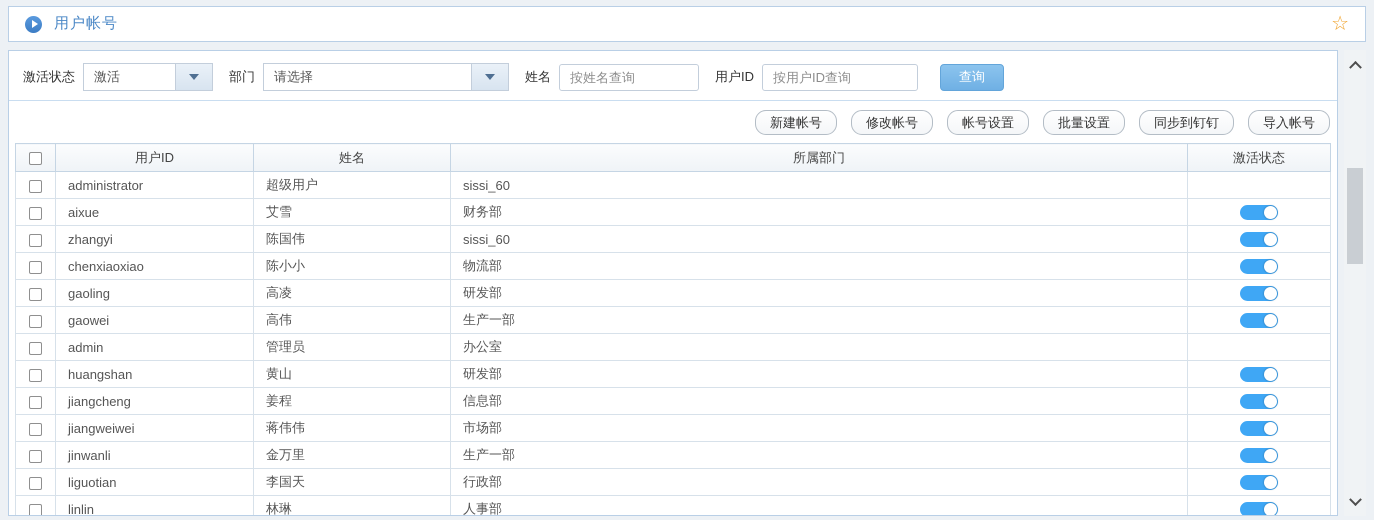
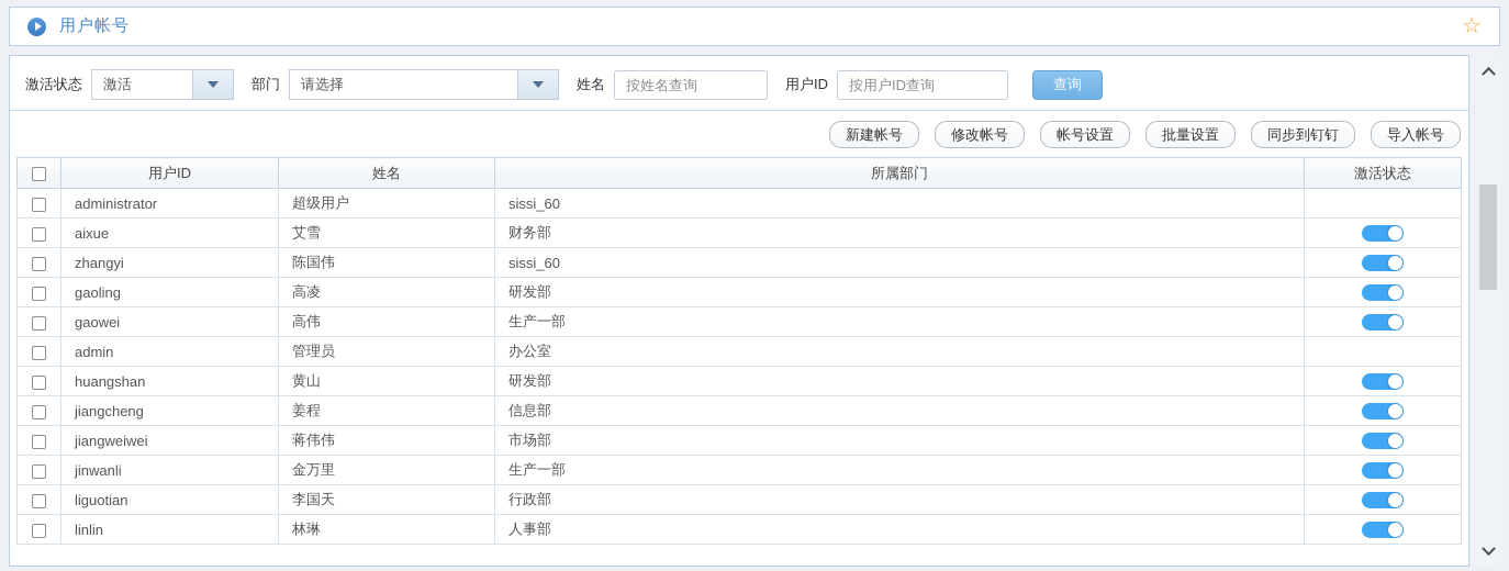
  用户帐号
  ☆
  激活状态
  激活
  部门
  请选择
  姓名
  按姓名查询
  用户ID
  按用户ID查询
  查询
  新建帐号
  修改帐号
  帐号设置
  批量设置
  同步到钉钉
  导入帐号
  	用户ID	姓名	所属部门	激活状态
  	administrator	超级用户	sissi_60
  	aixue	艾雪	财务部
  	zhangyi	陈国伟	sissi_60
- 	chenxiaoxiao	陈小小	物流部
  	gaoling	高凌	研发部
  	gaowei	高伟	生产一部
  	admin	管理员	办公室
  	huangshan	黄山	研发部
  	jiangcheng	姜程	信息部
  	jiangweiwei	蒋伟伟	市场部
  	jinwanli	金万里	生产一部
  	liguotian	李国天	行政部
  	linlin	林琳	人事部
